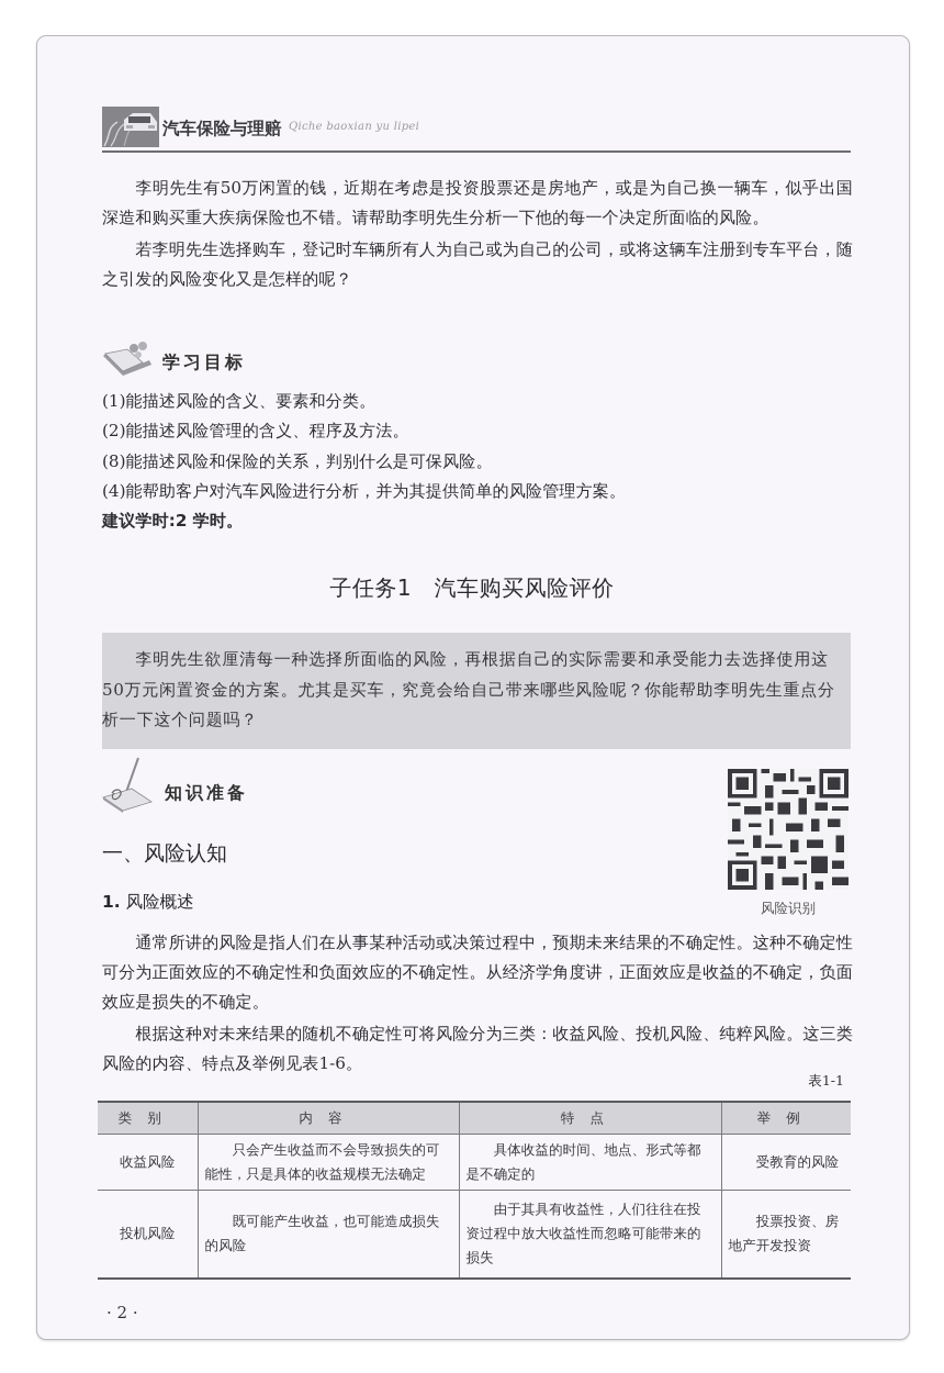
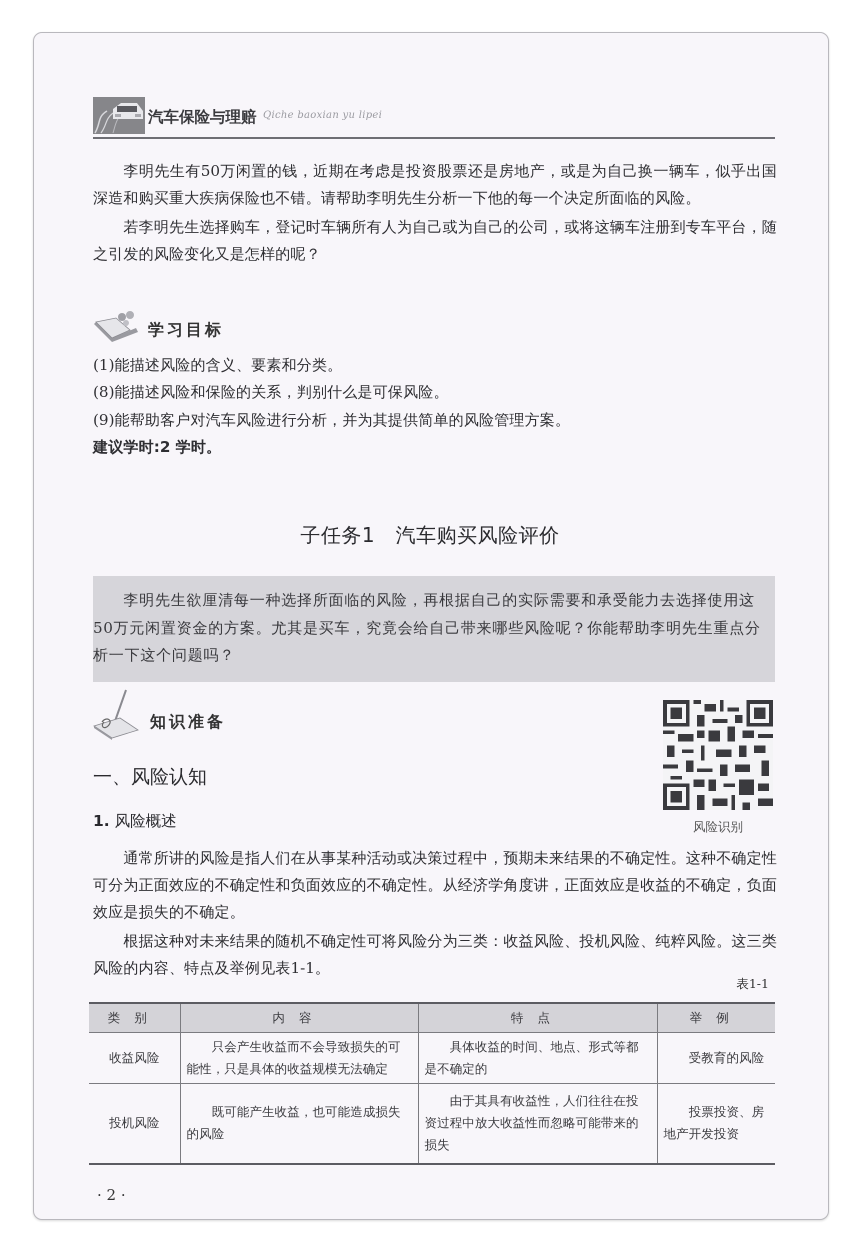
  汽车保险与理赔
  Qiche baoxian yu lipei
  李明先生有50万闲置的钱，近期在考虑是投资股票还是房地产，或是为自己换一辆车，似乎出国深造和购买重大疾病保险也不错。请帮助李明先生分析一下他的每一个决定所面临的风险。
  若李明先生选择购车，登记时车辆所有人为自己或为自己的公司，或将这辆车注册到专车平台，随之引发的风险变化又是怎样的呢？
  学习目标
  (1)能描述风险的含义、要素和分类。
- (2)能描述风险管理的含义、程序及方法。
  (8)能描述风险和保险的关系，判别什么是可保风险。
- (4)能帮助客户对汽车风险进行分析，并为其提供简单的风险管理方案。
+ (9)能帮助客户对汽车风险进行分析，并为其提供简单的风险管理方案。
  建议学时:2 学时。
  子任务1 汽车购买风险评价
  李明先生欲厘清每一种选择所面临的风险，再根据自己的实际需要和承受能力去选择使用这50万元闲置资金的方案。尤其是买车，究竟会给自己带来哪些风险呢？你能帮助李明先生重点分析一下这个问题吗？
  知识准备
  风险识别
  一、风险认知
  1. 风险概述
  通常所讲的风险是指人们在从事某种活动或决策过程中，预期未来结果的不确定性。这种不确定性可分为正面效应的不确定性和负面效应的不确定性。从经济学角度讲，正面效应是收益的不确定，负面效应是损失的不确定。
- 根据这种对未来结果的随机不确定性可将风险分为三类：收益风险、投机风险、纯粹风险。这三类风险的内容、特点及举例见表1-6。
+ 根据这种对未来结果的随机不确定性可将风险分为三类：收益风险、投机风险、纯粹风险。这三类风险的内容、特点及举例见表1-1。
  表1-1
  类别	内容	特点	举例
  收益风险	只会产生收益而不会导致损失的可能性，只是具体的收益规模无法确定	具体收益的时间、地点、形式等都是不确定的	受教育的风险
  投机风险	既可能产生收益，也可能造成损失的风险	由于其具有收益性，人们往往在投资过程中放大收益性而忽略可能带来的损失	投票投资、房地产开发投资
  · 2 ·
